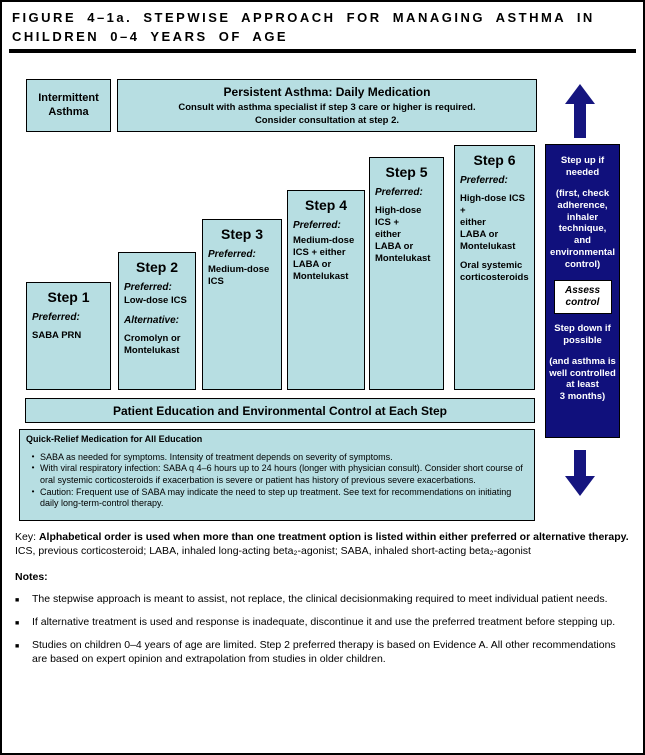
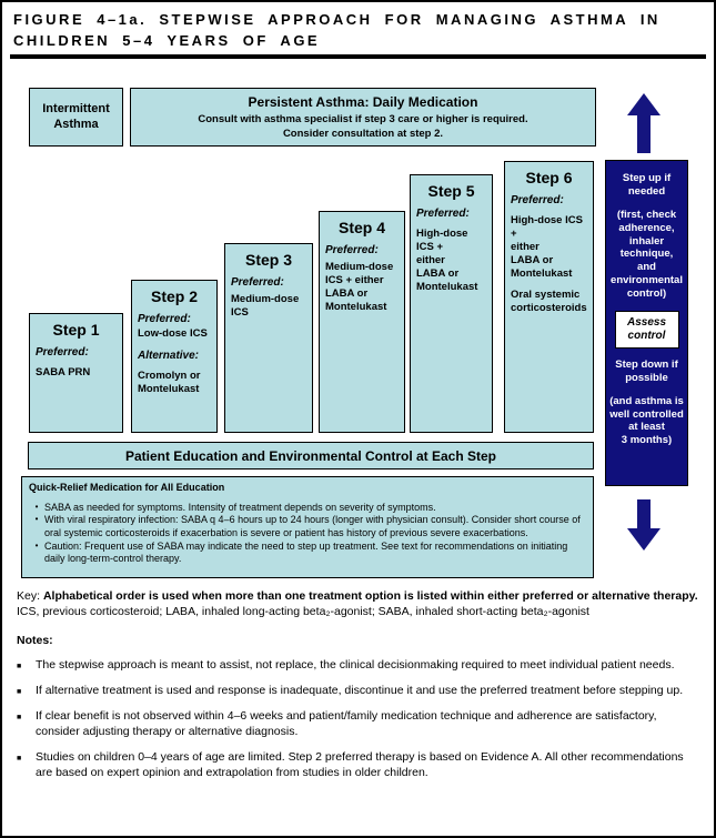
- FIGURE 4–1a. STEPWISE APPROACH FOR MANAGING ASTHMA IN CHILDREN 0–4 YEARS OF AGE
+ FIGURE 4–1a. STEPWISE APPROACH FOR MANAGING ASTHMA IN CHILDREN 5–4 YEARS OF AGE
  Intermittent
  Asthma
  Persistent Asthma: Daily Medication
  Consult with asthma specialist if step 3 care or higher is required.
  Consider consultation at step 2.
  Step 1
  Preferred:
  SABA PRN
  Step 2
  Preferred:
  Low-dose ICS
  Alternative:
  Cromolyn or
  Montelukast
  Step 3
  Preferred:
  Medium-dose
  ICS
  Step 4
  Preferred:
  Medium-dose
  ICS + either
  LABA or
  Montelukast
  Step 5
  Preferred:
  High-dose ICS +
  either
  LABA or
  Montelukast
  Step 6
  Preferred:
  High-dose ICS +
  either
  LABA or
  Montelukast
  Oral systemic
  corticosteroids
  Patient Education and Environmental Control at Each Step
  Quick-Relief Medication for All Education
  •
  SABA as needed for symptoms. Intensity of treatment depends on severity of symptoms.
  •
  With viral respiratory infection: SABA q 4–6 hours up to 24 hours (longer with physician consult). Consider short course of oral systemic corticosteroids if exacerbation is severe or patient has history of previous severe exacerbations.
  •
  Caution: Frequent use of SABA may indicate the need to step up treatment. See text for recommendations on initiating daily long-term-control therapy.
  Step up if
  needed
  (first, check
  adherence,
  inhaler
  technique, and
  environmental
  control)
  Assess
  control
  Step down if
  possible
  (and asthma is
  well controlled
  at least
  3 months)
  Key: Alphabetical order is used when more than one treatment option is listed within either preferred or alternative therapy. ICS, previous corticosteroid; LABA, inhaled long-acting beta₂-agonist; SABA, inhaled short-acting beta₂-agonist
  Notes:
  The stepwise approach is meant to assist, not replace, the clinical decisionmaking required to meet individual patient needs.
  If alternative treatment is used and response is inadequate, discontinue it and use the preferred treatment before stepping up.
+ If clear benefit is not observed within 4–6 weeks and patient/family medication technique and adherence are satisfactory, consider adjusting therapy or alternative diagnosis.
  Studies on children 0–4 years of age are limited. Step 2 preferred therapy is based on Evidence A. All other recommendations are based on expert opinion and extrapolation from studies in older children.
